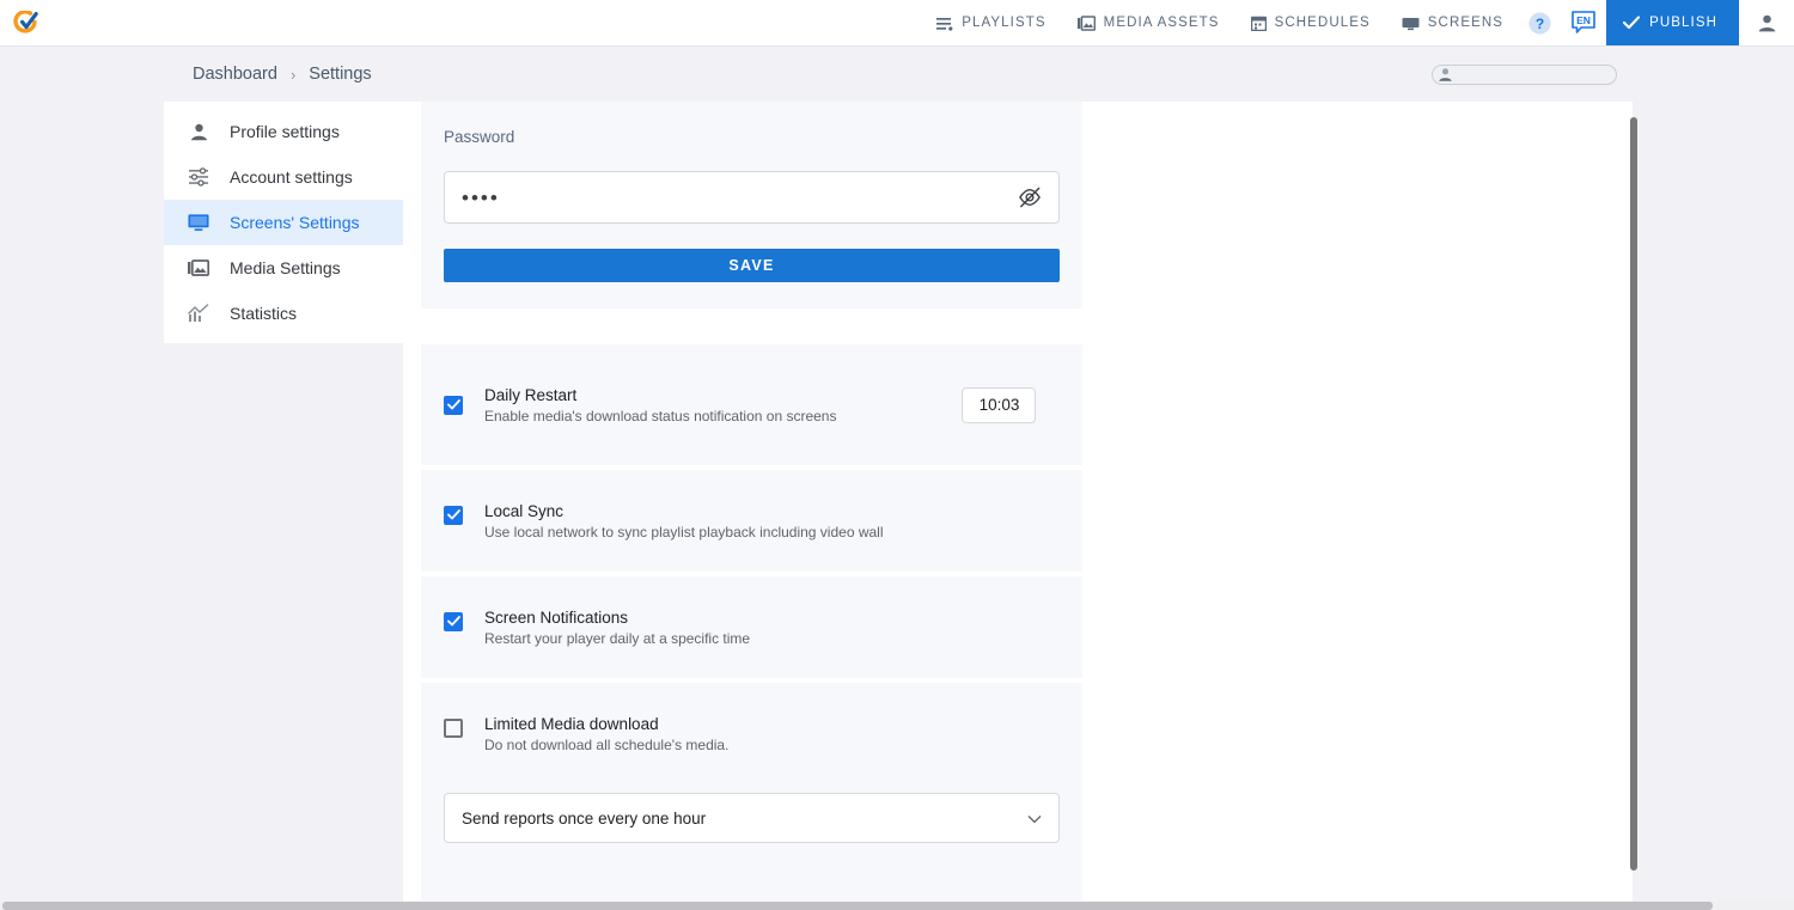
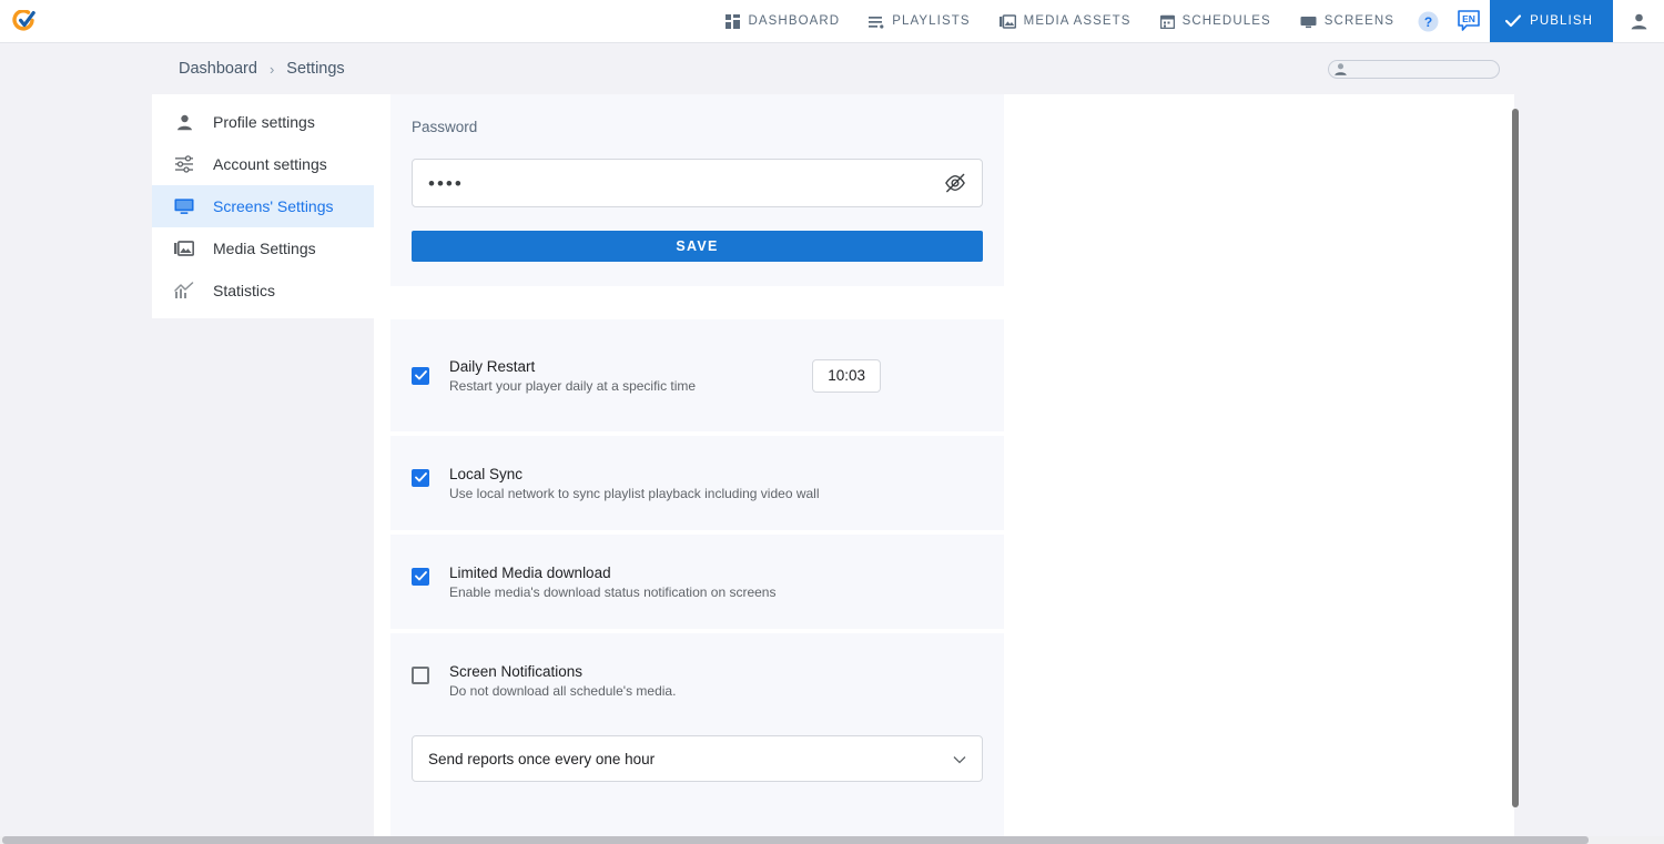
+ DASHBOARD
  PLAYLISTS
  MEDIA ASSETS
  SCHEDULES
  SCREENS
  ?
  EN
  PUBLISH
  Dashboard
  ›
  Settings
  Profile settings
  Account settings
  Screens' Settings
  Media Settings
  Statistics
  Password
  ••••
  SAVE
  Daily Restart
- Enable media's download status notification on screens
+ Restart your player daily at a specific time
  10:03
  Local Sync
  Use local network to sync playlist playback including video wall
- Screen Notifications
+ Limited Media download
- Restart your player daily at a specific time
+ Enable media's download status notification on screens
- Limited Media download
+ Screen Notifications
  Do not download all schedule's media.
  Send reports once every one hour
